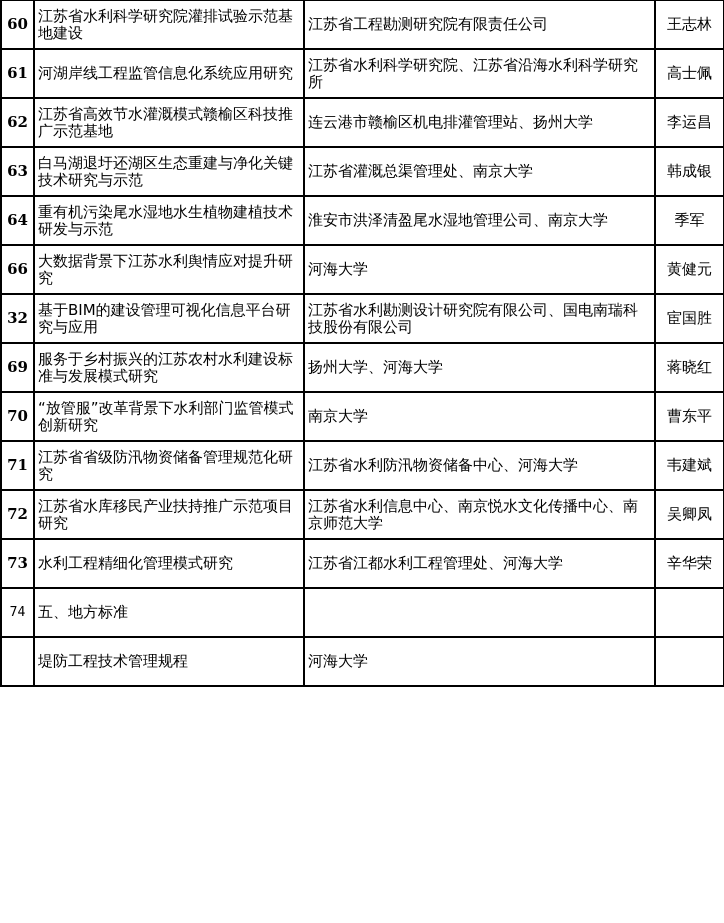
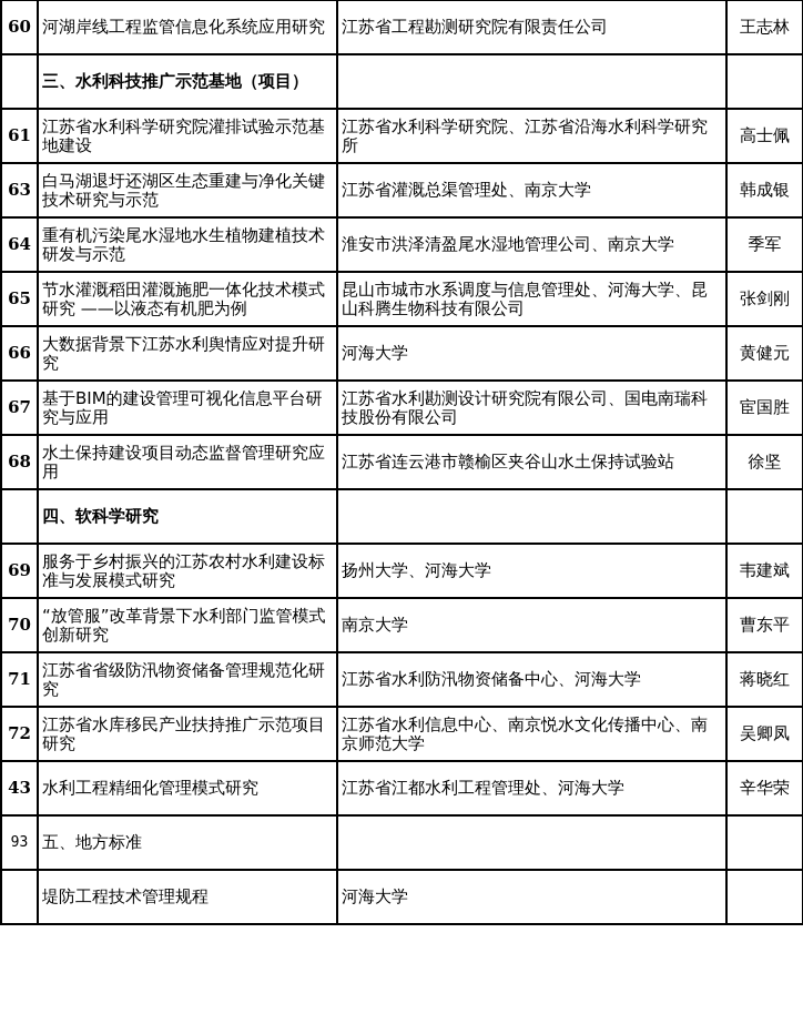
- 60	江苏省水利科学研究院灌排试验示范基地建设	江苏省工程勘测研究院有限责任公司	王志林
+ 60	河湖岸线工程监管信息化系统应用研究	江苏省工程勘测研究院有限责任公司	王志林
+ 	三、水利科技推广示范基地（项目）
- 61	河湖岸线工程监管信息化系统应用研究	江苏省水利科学研究院、江苏省沿海水利科学研究所	高士佩
+ 61	江苏省水利科学研究院灌排试验示范基地建设	江苏省水利科学研究院、江苏省沿海水利科学研究所	高士佩
- 62	江苏省高效节水灌溉模式赣榆区科技推广示范基地	连云港市赣榆区机电排灌管理站、扬州大学	李运昌
  63	白马湖退圩还湖区生态重建与净化关键技术研究与示范	江苏省灌溉总渠管理处、南京大学	韩成银
  64	重有机污染尾水湿地水生植物建植技术研发与示范	淮安市洪泽清盈尾水湿地管理公司、南京大学	季军
+ 65	节水灌溉稻田灌溉施肥一体化技术模式研究 ——以液态有机肥为例	昆山市城市水系调度与信息管理处、河海大学、昆山科腾生物科技有限公司	张剑刚
  66	大数据背景下江苏水利舆情应对提升研究	河海大学	黄健元
- 32	基于BIM的建设管理可视化信息平台研究与应用	江苏省水利勘测设计研究院有限公司、国电南瑞科技股份有限公司	宦国胜
+ 67	基于BIM的建设管理可视化信息平台研究与应用	江苏省水利勘测设计研究院有限公司、国电南瑞科技股份有限公司	宦国胜
+ 68	水土保持建设项目动态监督管理研究应用	江苏省连云港市赣榆区夹谷山水土保持试验站	徐坚
+ 	四、软科学研究
- 69	服务于乡村振兴的江苏农村水利建设标准与发展模式研究	扬州大学、河海大学	蒋晓红
+ 69	服务于乡村振兴的江苏农村水利建设标准与发展模式研究	扬州大学、河海大学	韦建斌
  70	“放管服”改革背景下水利部门监管模式创新研究	南京大学	曹东平
- 71	江苏省省级防汛物资储备管理规范化研究	江苏省水利防汛物资储备中心、河海大学	韦建斌
+ 71	江苏省省级防汛物资储备管理规范化研究	江苏省水利防汛物资储备中心、河海大学	蒋晓红
  72	江苏省水库移民产业扶持推广示范项目研究	江苏省水利信息中心、南京悦水文化传播中心、南京师范大学	吴卿凤
- 73	水利工程精细化管理模式研究	江苏省江都水利工程管理处、河海大学	辛华荣
+ 43	水利工程精细化管理模式研究	江苏省江都水利工程管理处、河海大学	辛华荣
- 74	五、地方标准
+ 93	五、地方标准
  	堤防工程技术管理规程	河海大学
